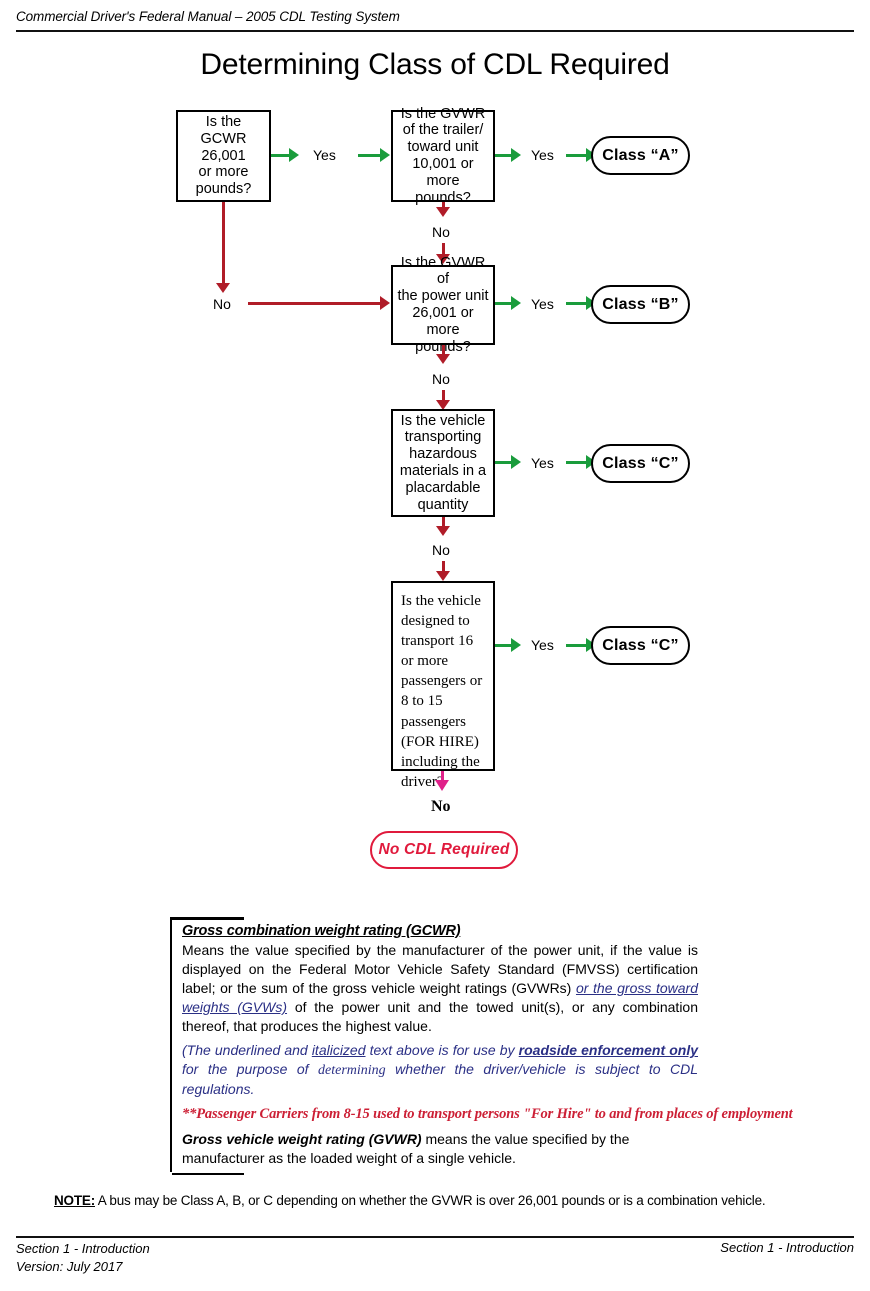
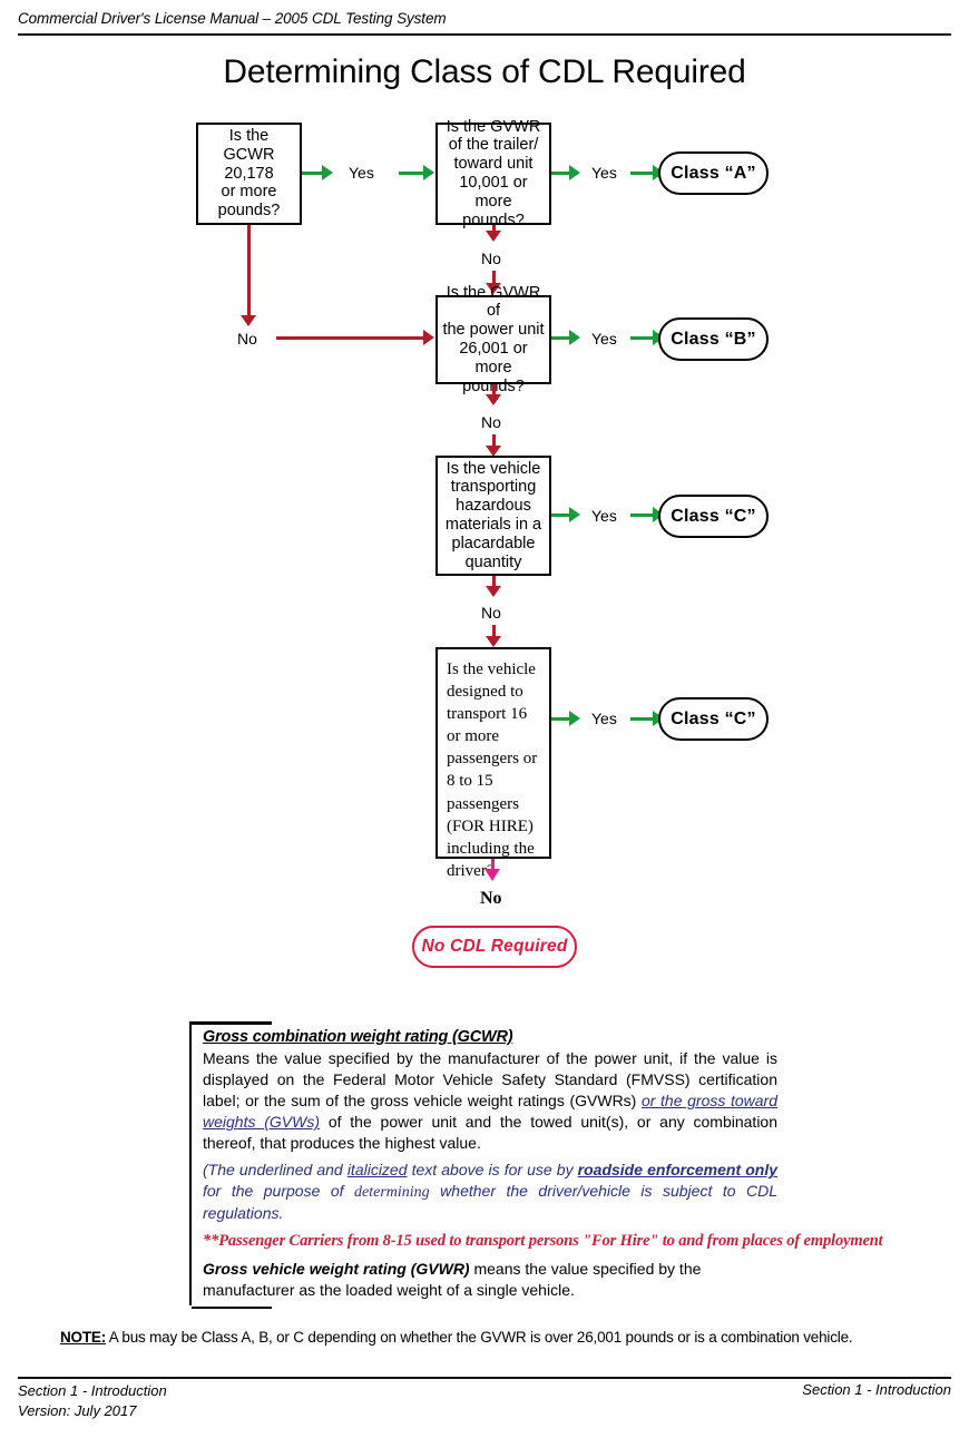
- Commercial Driver's Federal Manual – 2005 CDL Testing System
+ Commercial Driver's License Manual – 2005 CDL Testing System
  Determining Class of CDL Required
  Is the GCWR
- 26,001
+ 20,178
  or more
  pounds?
  Yes
  Is the GVWR
  of the trailer/
  toward unit
  10,001 or more
  pounds?
  Yes
  Class “A”
  No
  No
  Is the GVWR of
  the power unit
  26,001 or more
  pouds?
  Yes
  Class “B”
  No
  Is the vehicle
  transporting
  hazardous
  materials in a
  placardable
  quantity
  Yes
  Class “C”
  No
  Is the vehicle designed to transport 16 or more passengers or 8 to 15 passengers (FOR HIRE) including the driver
  Yes
  Class “C”
  No
  No CDL Required
  Gross combination weight rating (GCWR)
  Means the value specified by the manufacturer of the power unit, if the value is displayed on the Federal Motor Vehicle Safety Standard (FMVSS) certification label; or the sum of the gross vehicle weight ratings (GVWRs) or the gross toward weights (GVWs) of the power unit and the towed unit(s), or any combination thereof, that produces the highest value.
  (The underlined and italicized text above is for use by roadside enforcement only for the purpose of determining whether the driver/vehicle is subject to CDL regulations.
  **Passenger Carriers from 8-15 used to transport persons "For Hire" to and from places of employment
  Gross vehicle weight rating (GVWR) means the value specified by the manufacturer as the loaded weight of a single vehicle.
  NOTE: A bus may be Class A, B, or C depending on whether the GVWR is over 26,001 pounds or is a combination vehicle.
  Section 1 - Introduction
  Version: July 2017
  Section 1 - Introduction
